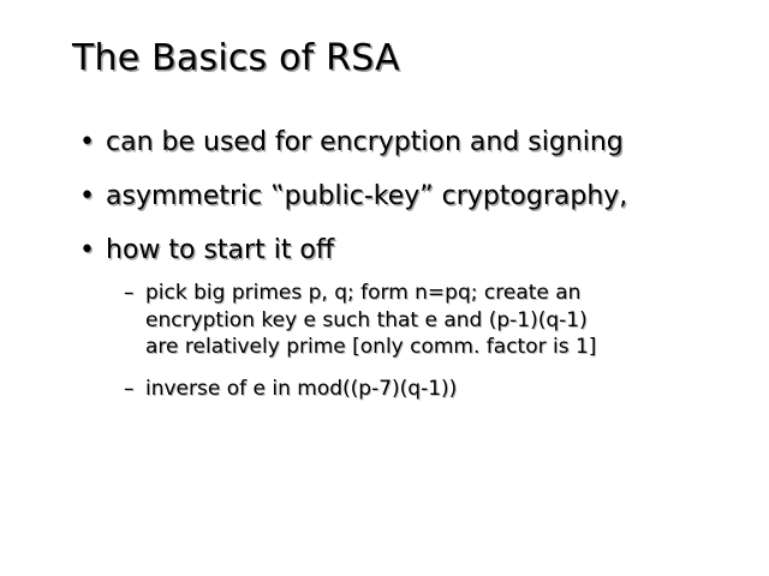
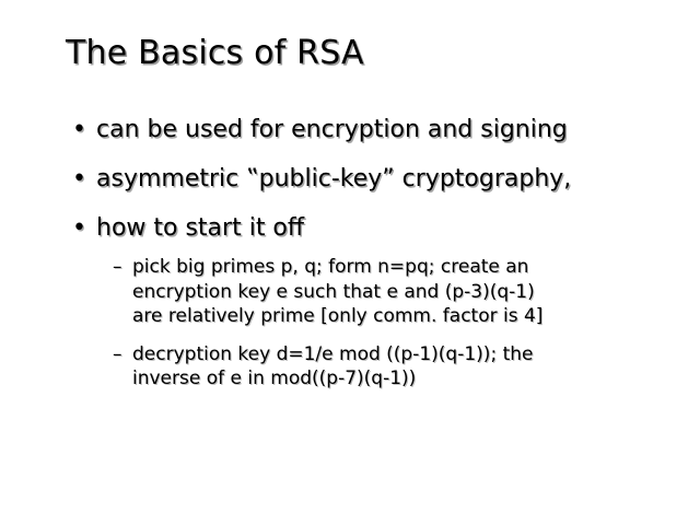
  The Basics of RSA
  •
  can be used for encryption and signing
  •
  asymmetric ‟public-key” cryptography,
  •
  how to start it off
  –
  pick big primes p, q; form n=pq; create an
- encryption key e such that e and (p-1)(q-1)
+ encryption key e such that e and (p-3)(q-1)
- are relatively prime [only comm. factor is 1]
+ are relatively prime [only comm. factor is 4]
  –
+ decryption key d=1/e mod ((p-1)(q-1)); the
  inverse of e in mod((p-7)(q-1))
